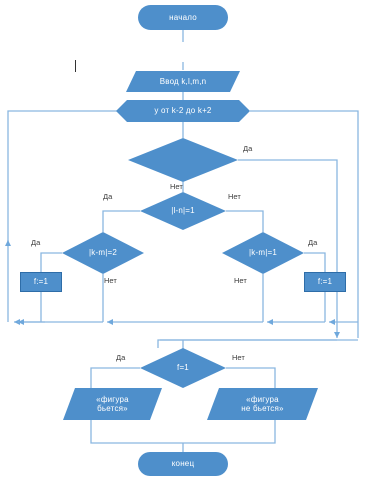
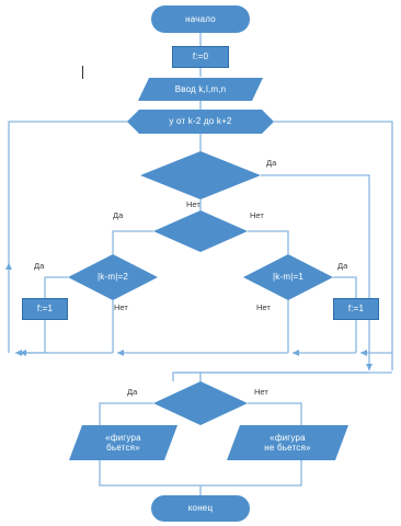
  начало
+ f:=0
  Ввод k,l,m,n
  y от k-2 до k+2
- |l-n|=1
  |k-m|=2
  |k-m|=1
  f:=1
  f:=1
- f=1
  «фигура
  бьется»
  «фигура
  не бьется»
  конец
  Да
  Нет
  Да
  Нет
  Да
  Нет
  Да
  Нет
  Да
  Нет
